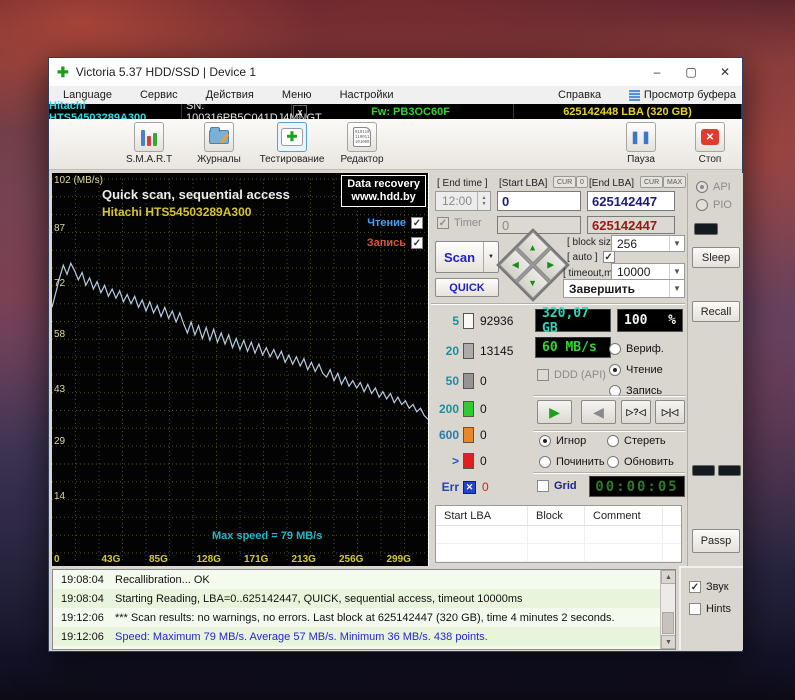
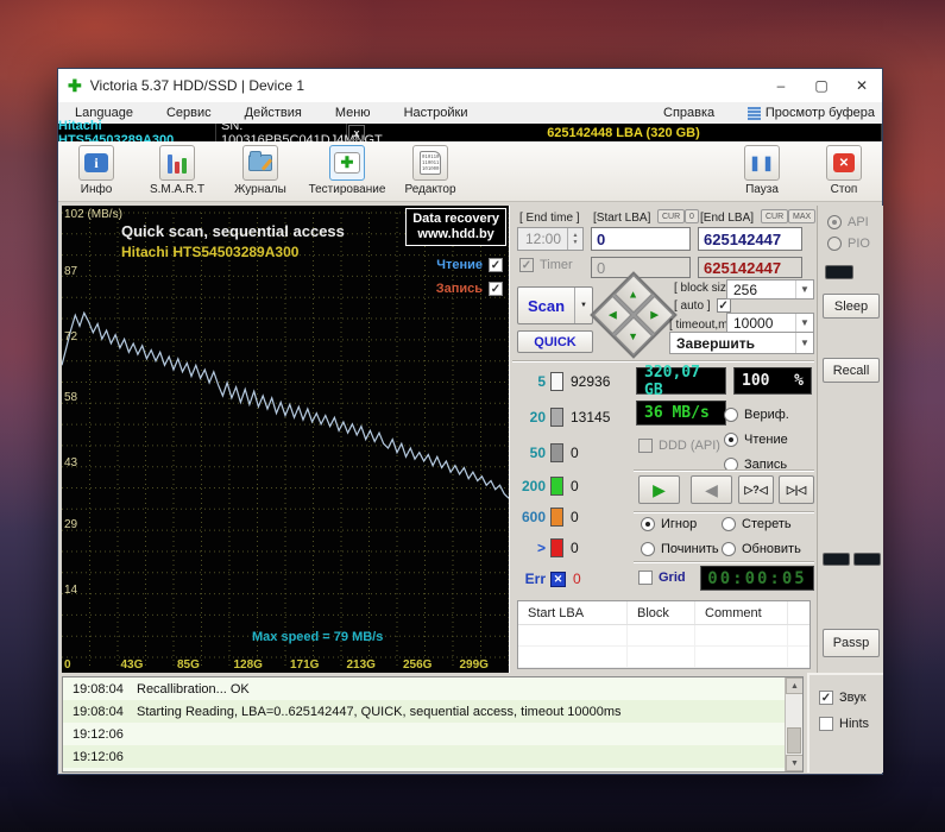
  ✚
  Victoria 5.37 HDD/SSD | Device 1
  –
  ▢
  ✕
  Language
  Сервис
  Действия
  Меню
  Настройки
  Справка
  Просмотр буфера
  Hitachi HTS54503289A300
  SN: 100316PB5C041DJ4
  x
- Fw: PB3OC60F
  625142448 LBA (320 GB)
+ i
+ Инфо
  S.M.A.R.T
  Журналы
  ✚
  Тестирование
  Редактор
  ❚❚
  Пауза
  ✕
  Стоп
  102 (MB/s)
  87
  72
  58
  43
  29
  14
  0
  43G
  85G
  128G
  171G
  213G
  256G
  299G
  Quick scan, sequential access
  Hitachi HTS54503289A300
  Data recovery
  www.hdd.by
  Чтение
  ✓
  Запись
  ✓
  Max speed = 79 MB/s
  [ End time ]
  [Start LBA]
  [End LBA]
  12:00
  0
  625142447
  ✓
  Timer
  0
  625142447
  Scan
  QUICK
  [ block siz
  [ auto ]
  ✓
  256
  ▼
  [ timeout,m
  10000
  ▼
  Завершить
  ▼
  5
  92936
  20
  13145
  50
  0
  200
  0
  600
  0
  >
  0
  Err
  ✕
  0
  320,07 GB
  100
  %
- 60 MB/s
+ 36 MB/s
  DDD (API)
  Вериф.
  Чтение
  Запись
  ▶
  ◀
  ▷?◁
  ▷|◁
  Игнор
  Стереть
  Починить
  Обновить
  Grid
  00:00:05
  Start LBA
  Block
  Comment
  API
  PIO
  Sleep
  Recall
  Passp
  19:08:04
  Recallibration... OK
  19:08:04
  Starting Reading, LBA=0..625142447, QUICK, sequential access, timeout 10000ms
  19:12:06
- *** Scan results: no warnings, no errors. Last block at 625142447 (320 GB), time 4 minutes 2 seconds.
  19:12:06
- Speed: Maximum 79 MB/s. Average 57 MB/s. Minimum 36 MB/s. 438 points.
  ✓
  Звук
  Hints
